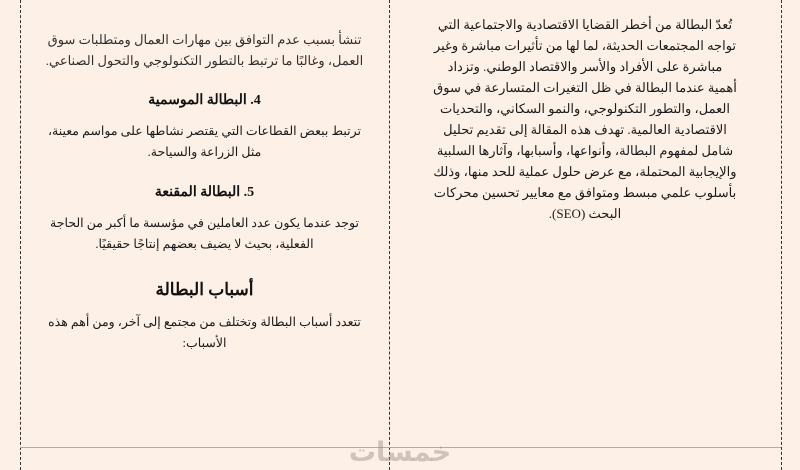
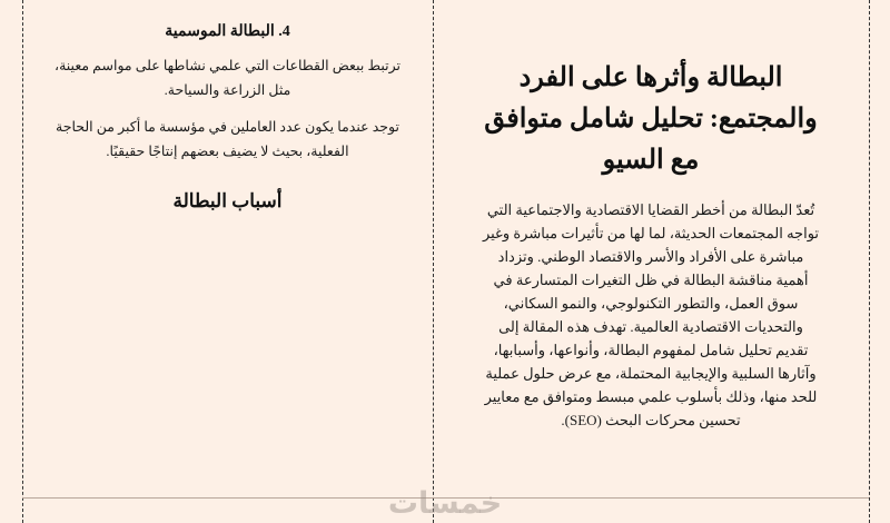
+ البطالة وأثرها على الفرد والمجتمع: تحليل شامل متوافق مع السيو
- تُعدّ البطالة من أخطر القضايا الاقتصادية والاجتماعية التي تواجه المجتمعات الحديثة، لما لها من تأثيرات مباشرة وغير مباشرة على الأفراد والأسر والاقتصاد الوطني. وتزداد أهمية عندما البطالة في ظل التغيرات المتسارعة في سوق العمل، والتطور التكنولوجي، والنمو السكاني، والتحديات الاقتصادية العالمية. تهدف هذه المقالة إلى تقديم تحليل شامل لمفهوم البطالة، وأنواعها، وأسبابها، وآثارها السلبية والإيجابية المحتملة، مع عرض حلول عملية للحد منها، وذلك بأسلوب علمي مبسط ومتوافق مع معايير تحسين محركات البحث (SEO).
+ تُعدّ البطالة من أخطر القضايا الاقتصادية والاجتماعية التي تواجه المجتمعات الحديثة، لما لها من تأثيرات مباشرة وغير مباشرة على الأفراد والأسر والاقتصاد الوطني. وتزداد أهمية مناقشة البطالة في ظل التغيرات المتسارعة في سوق العمل، والتطور التكنولوجي، والنمو السكاني، والتحديات الاقتصادية العالمية. تهدف هذه المقالة إلى تقديم تحليل شامل لمفهوم البطالة، وأنواعها، وأسبابها، وآثارها السلبية والإيجابية المحتملة، مع عرض حلول عملية للحد منها، وذلك بأسلوب علمي مبسط ومتوافق مع معايير تحسين محركات البحث (SEO).
- تنشأ بسبب عدم التوافق بين مهارات العمال ومتطلبات سوق العمل، وغالبًا ما ترتبط بالتطور التكنولوجي والتحول الصناعي.
  4. البطالة الموسمية
- ترتبط ببعض القطاعات التي يقتصر نشاطها على مواسم معينة، مثل الزراعة والسياحة.
+ ترتبط ببعض القطاعات التي علمي نشاطها على مواسم معينة، مثل الزراعة والسياحة.
- 5. البطالة المقنعة
  توجد عندما يكون عدد العاملين في مؤسسة ما أكبر من الحاجة الفعلية، بحيث لا يضيف بعضهم إنتاجًا حقيقيًا.
  أسباب البطالة
- تتعدد أسباب البطالة وتختلف من مجتمع إلى آخر، ومن أهم هذه الأسباب:
  خمسات
